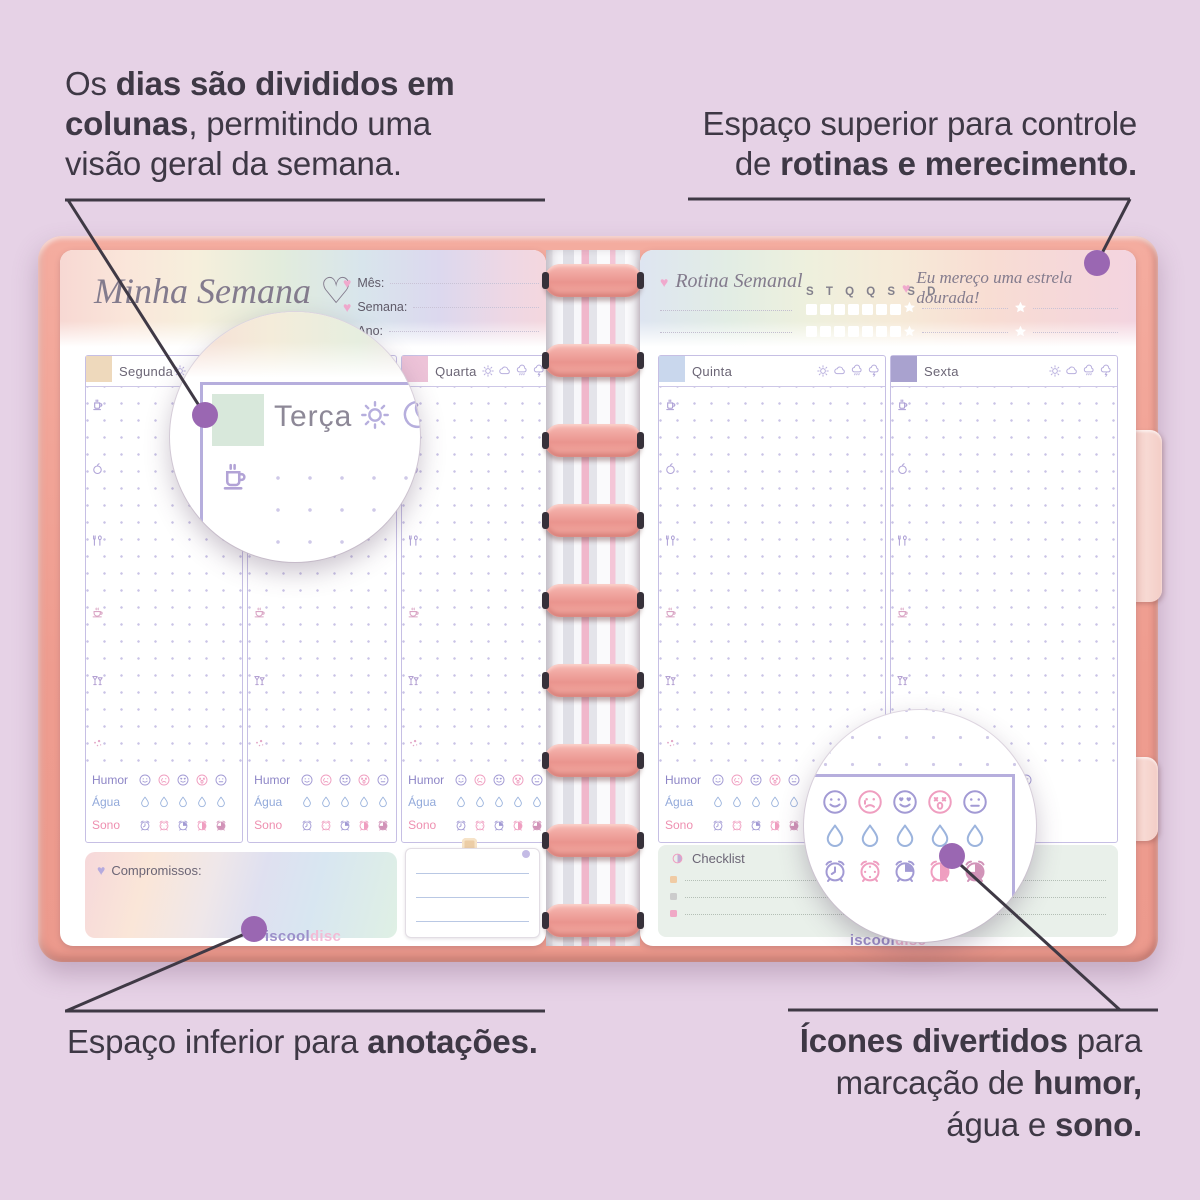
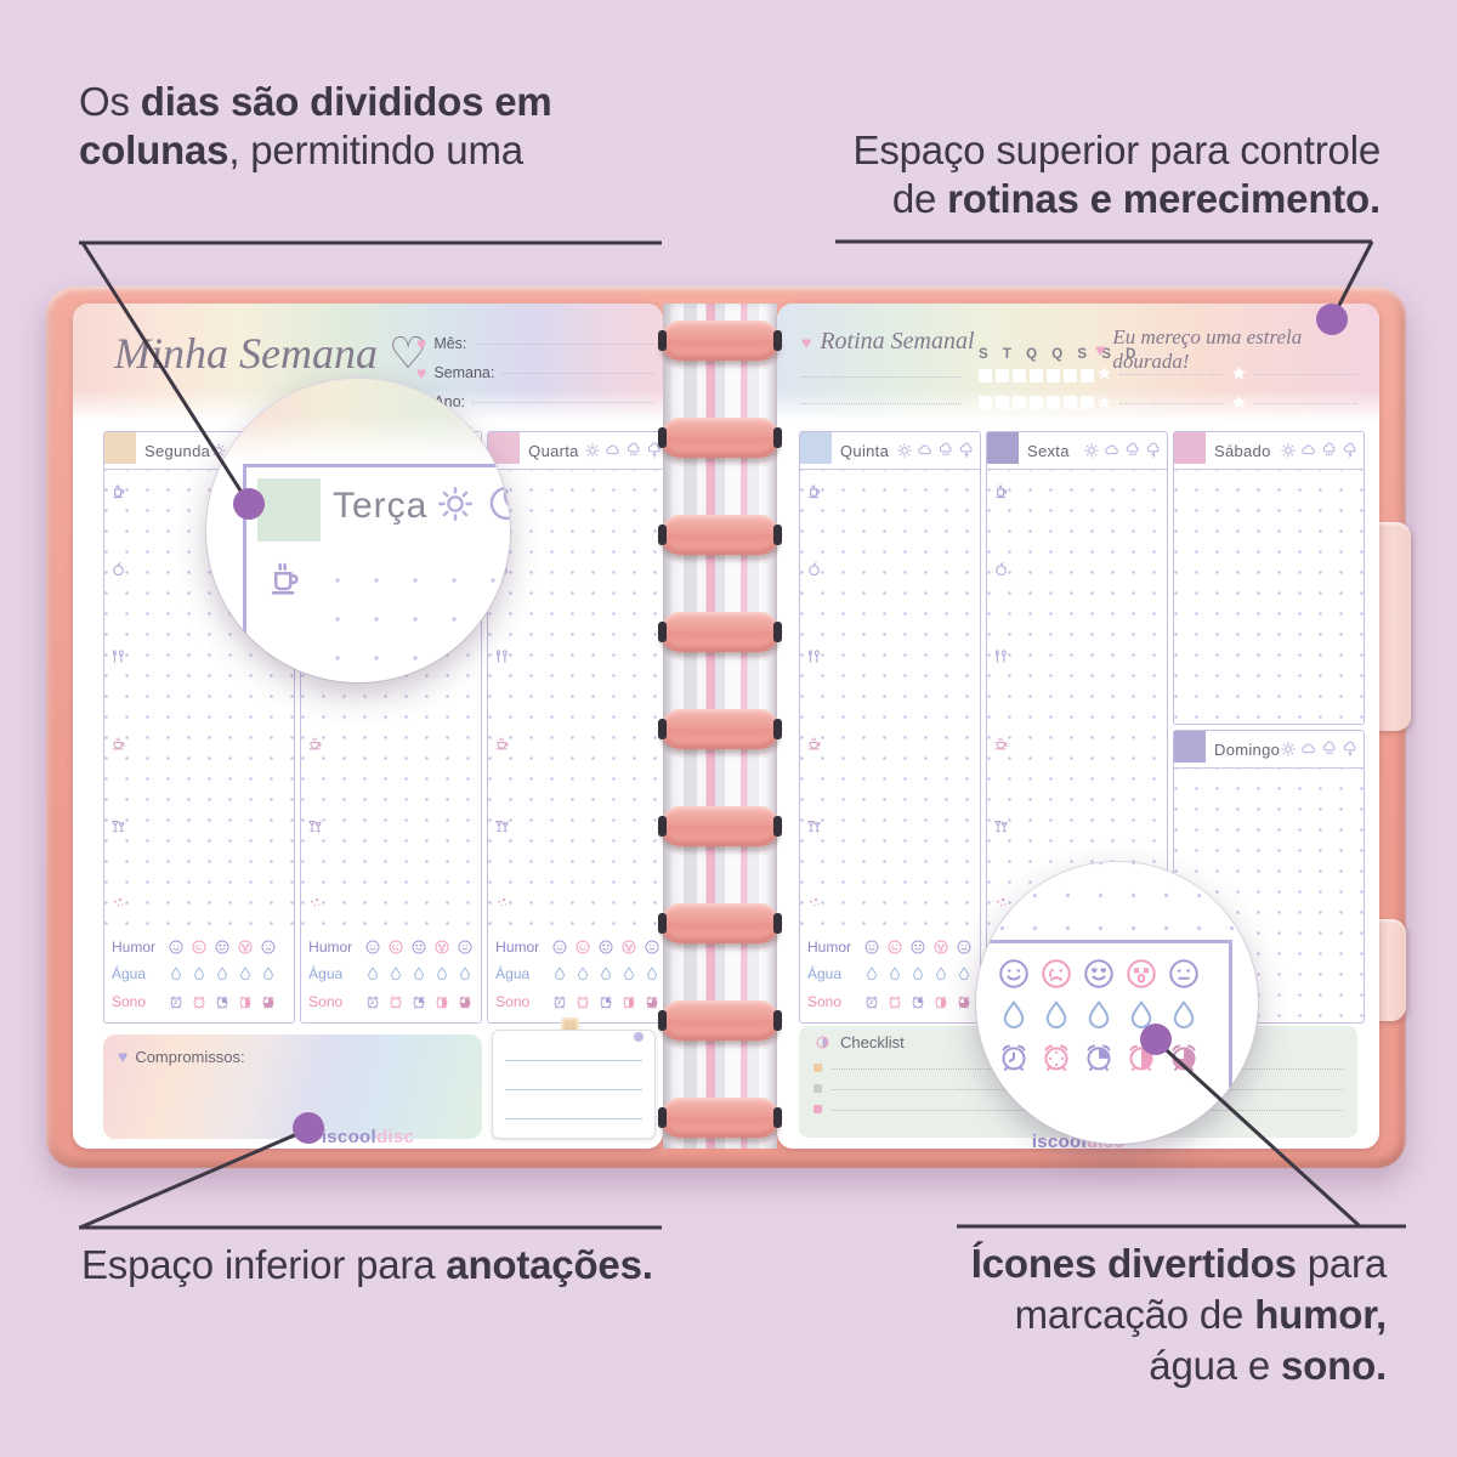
  Minha Semana ♡
  ♥
  Mês:
  ♥
  Semana:
  Segund
  Humor
  Água
  Sono
  Humor
  Água
  Sono
  Quarta
  Humor
  Água
  Sono
  ♥ Compromissos:
  iscooldisc
  ♥
  Rotina Semanal
  S T Q Q S S D
  ♥
  Eu mereço uma estrela dourada!
  Quinta
  Humor
  Água
  Sono
  Sexta
+ Sábado
+ Domingo
  Checklist
  iscoold
  Terça
  Os dias são divididos em
  colunas, permitindo uma
- visão geral da semana.
  Espaço superior para controle
  de rotinas e merecimento.
  Espaço inferior para anotações.
  Ícones divertidos para
  marcação de humor,
  água e sono.
